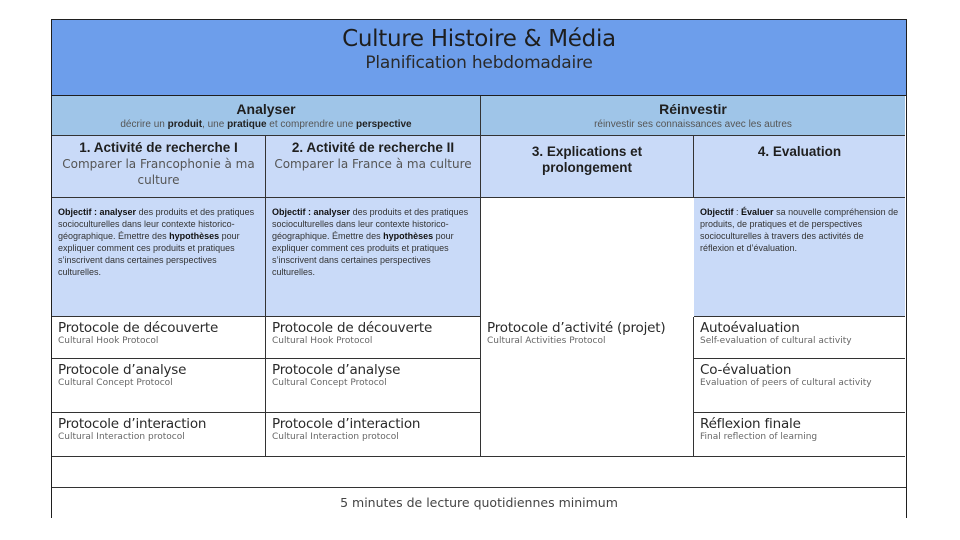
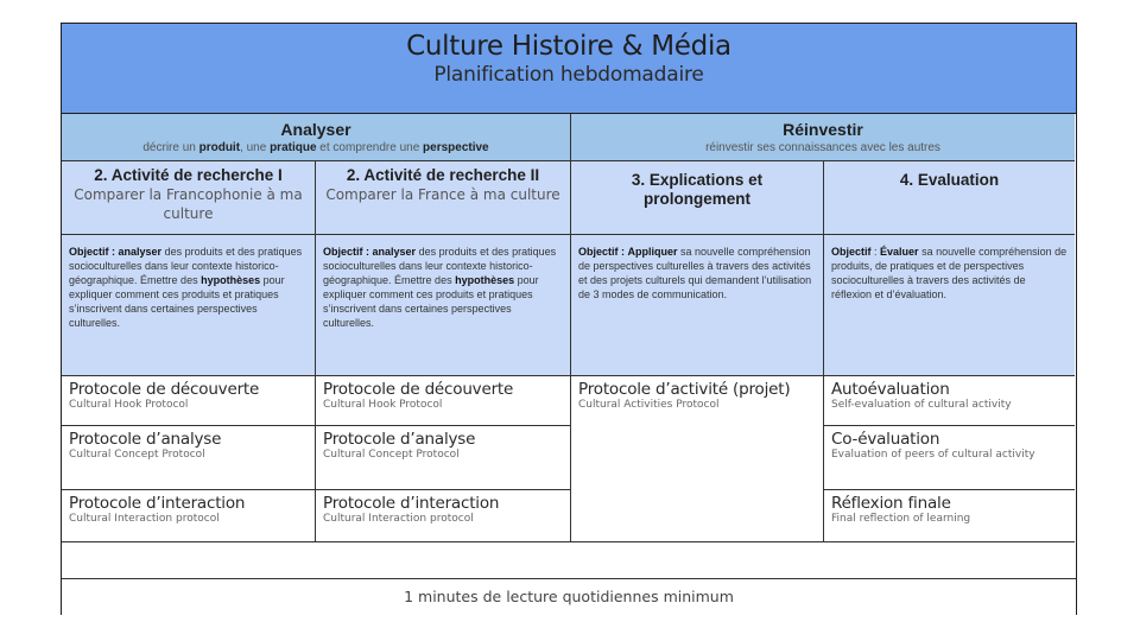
  Culture Histoire & Média
  Planification hebdomadaire
  Analyser
  décrire un produit, une pratique et comprendre une perspective
  Réinvestir
  réinvestir ses connaissances avec les autres
- 1. Activité de recherche I
+ 2. Activité de recherche I
  Comparer la Francophonie à ma culture
  2. Activité de recherche II
  Comparer la France à ma culture
  3. Explications et prolongement
  4. Evaluation
  Objectif : analyser des produits et des pratiques socioculturelles dans leur contexte historico-géographique. Émettre des hypothèses pour expliquer comment ces produits et pratiques s’inscrivent dans certaines perspectives culturelles.
  Objectif : analyser des produits et des pratiques socioculturelles dans leur contexte historico-géographique. Émettre des hypothèses pour expliquer comment ces produits et pratiques s’inscrivent dans certaines perspectives culturelles.
+ Objectif : Appliquer sa nouvelle compréhension de perspectives culturelles à travers des activités et des projets culturels qui demandent l’utilisation de 3 modes de communication.
  Objectif : Évaluer sa nouvelle compréhension de produits, de pratiques et de perspectives socioculturelles à travers des activités de réflexion et d’évaluation.
  Protocole de découverte
  Cultural Hook Protocol
  Protocole d’analyse
  Cultural Concept Protocol
  Protocole d’interaction
  Cultural Interaction protocol
  Protocole de découverte
  Cultural Hook Protocol
  Protocole d’analyse
  Cultural Concept Protocol
  Protocole d’interaction
  Cultural Interaction protocol
  Protocole d’activité (projet)
  Cultural Activities Protocol
  Autoévaluation
  Self-evaluation of cultural activity
  Co-évaluation
  Evaluation of peers of cultural activity
  Réflexion finale
  Final reflection of learning
- 5 minutes de lecture quotidiennes minimum
+ 1 minutes de lecture quotidiennes minimum
